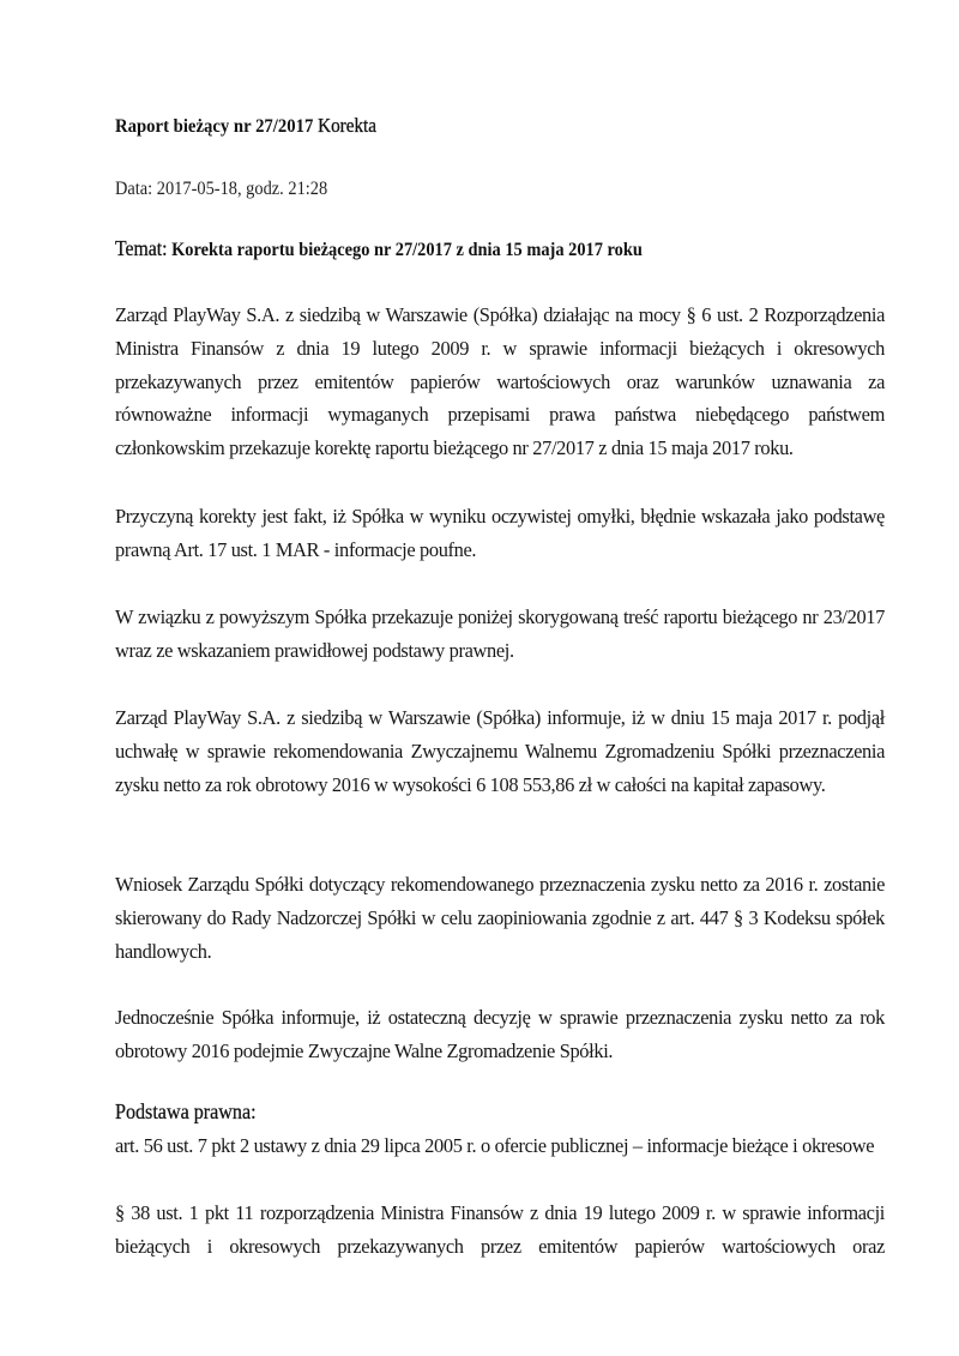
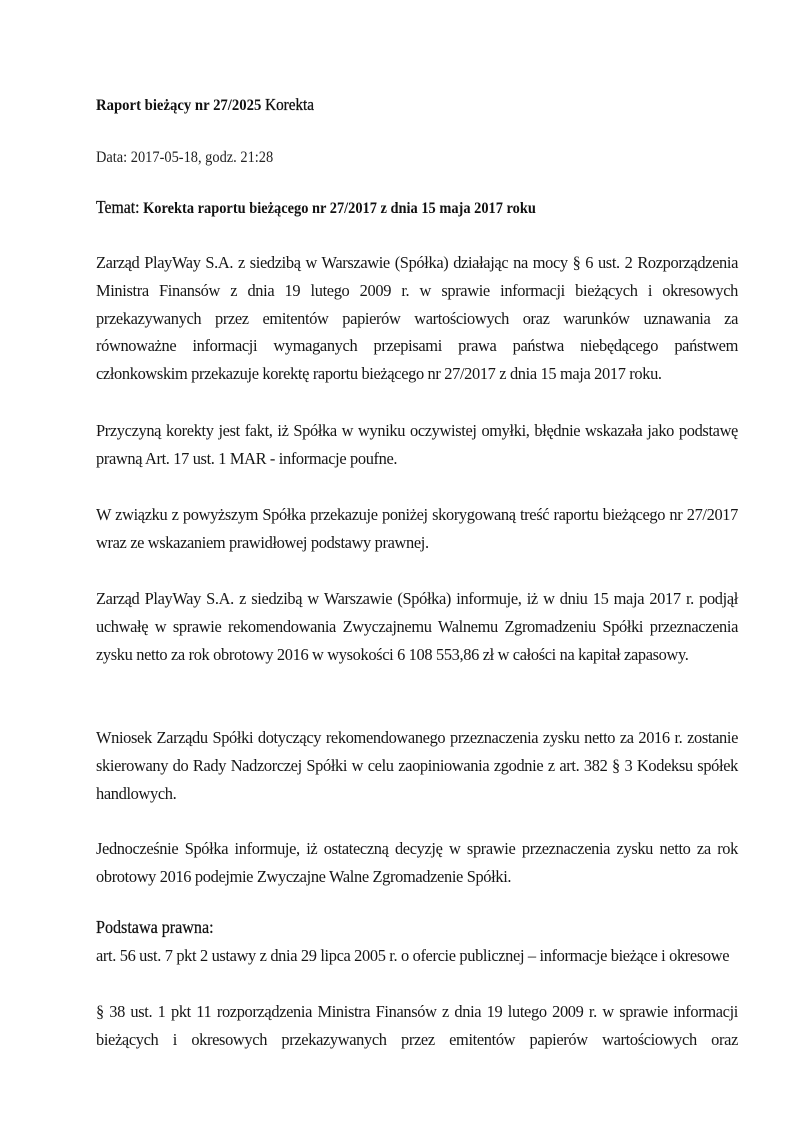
- Raport bieżący nr 27/2017 Korekta
+ Raport bieżący nr 27/2025 Korekta
  Data: 2017-05-18, godz. 21:28
  Temat: Korekta raportu bieżącego nr 27/2017 z dnia 15 maja 2017 roku
  Zarząd PlayWay S.A. z siedzibą w Warszawie (Spółka) działając na mocy § 6 ust. 2 Rozporządzenia Ministra Finansów z dnia 19 lutego 2009 r. w sprawie informacji bieżących i okresowych przekazywanych przez emitentów papierów wartościowych oraz warunków uznawania za równoważne informacji wymaganych przepisami prawa państwa niebędącego państwem członkowskim przekazuje korektę raportu bieżącego nr 27/2017 z dnia 15 maja 2017 roku.
  Przyczyną korekty jest fakt, iż Spółka w wyniku oczywistej omyłki, błędnie wskazała jako podstawę prawną Art. 17 ust. 1 MAR - informacje poufne.
- W związku z powyższym Spółka przekazuje poniżej skorygowaną treść raportu bieżącego nr 23/2017 wraz ze wskazaniem prawidłowej podstawy prawnej.
+ W związku z powyższym Spółka przekazuje poniżej skorygowaną treść raportu bieżącego nr 27/2017 wraz ze wskazaniem prawidłowej podstawy prawnej.
  Zarząd PlayWay S.A. z siedzibą w Warszawie (Spółka) informuje, iż w dniu 15 maja 2017 r. podjął uchwałę w sprawie rekomendowania Zwyczajnemu Walnemu Zgromadzeniu Spółki przeznaczenia zysku netto za rok obrotowy 2016 w wysokości 6 108 553,86 zł w całości na kapitał zapasowy.
- Wniosek Zarządu Spółki dotyczący rekomendowanego przeznaczenia zysku netto za 2016 r. zostanie skierowany do Rady Nadzorczej Spółki w celu zaopiniowania zgodnie z art. 447 § 3 Kodeksu spółek handlowych.
+ Wniosek Zarządu Spółki dotyczący rekomendowanego przeznaczenia zysku netto za 2016 r. zostanie skierowany do Rady Nadzorczej Spółki w celu zaopiniowania zgodnie z art. 382 § 3 Kodeksu spółek handlowych.
  Jednocześnie Spółka informuje, iż ostateczną decyzję w sprawie przeznaczenia zysku netto za rok obrotowy 2016 podejmie Zwyczajne Walne Zgromadzenie Spółki.
  Podstawa prawna:
  art. 56 ust. 7 pkt 2 ustawy z dnia 29 lipca 2005 r. o ofercie publicznej – informacje bieżące i okresowe
  § 38 ust. 1 pkt 11 rozporządzenia Ministra Finansów z dnia 19 lutego 2009 r. w sprawie informacji bieżących i okresowych przekazywanych przez emitentów papierów wartościowych oraz
